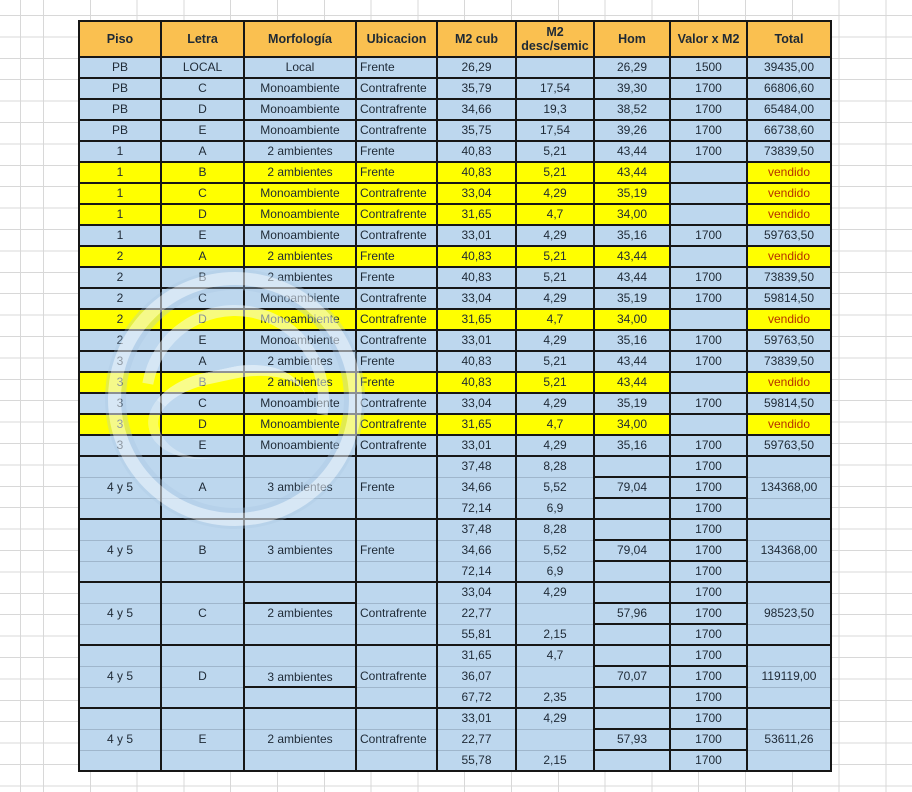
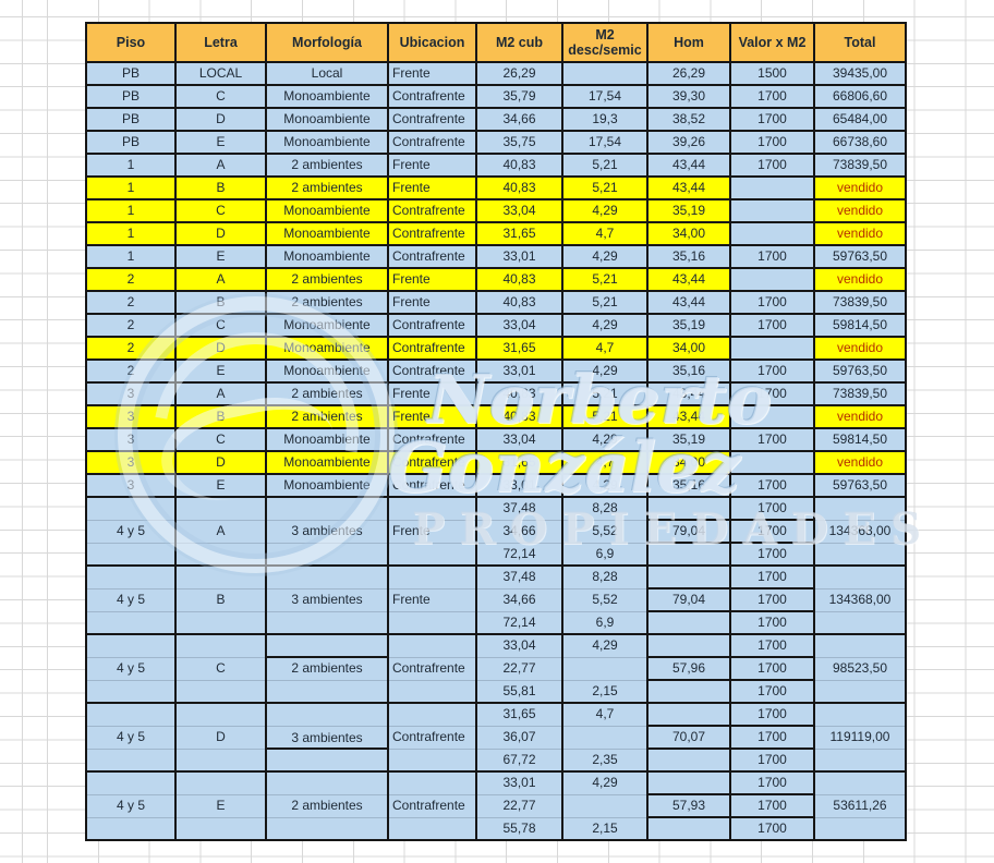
  Piso	Letra	Morfología	Ubicacion	M2 cub	M2 desc/semic	Hom	Valor x M2	Total
  PB	LOCAL	Local	Frente	26,29		26,29	1500	39435,00
  PB	C	Monoambiente	Contrafrente	35,79	17,54	39,30	1700	66806,60
  PB	D	Monoambiente	Contrafrente	34,66	19,3	38,52	1700	65484,00
  PB	E	Monoambiente	Contrafrente	35,75	17,54	39,26	1700	66738,60
  1	A	2 ambientes	Frente	40,83	5,21	43,44	1700	73839,50
  1	B	2 ambientes	Frente	40,83	5,21	43,44		vendido
  1	C	Monoambiente	Contrafrente	33,04	4,29	35,19		vendido
  1	D	Monoambiente	Contrafrente	31,65	4,7	34,00		vendido
  1	E	Monoambiente	Contrafrente	33,01	4,29	35,16	1700	59763,50
  2	A	2 ambientes	Frente	40,83	5,21	43,44		vendido
  2	B	2 ambientes	Frente	40,83	5,21	43,44	1700	73839,50
  2	C	Monoambiente	Contrafrente	33,04	4,29	35,19	1700	59814,50
  2	D	Monoambiente	Contrafrente	31,65	4,7	34,00		vendido
  2	E	Monoambiente	Contrafrente	33,01	4,29	35,16	1700	59763,50
  3	A	2 ambientes	Frente	40,83	5,21	43,44	1700	73839,50
  3	B	2 ambientes	Frente	40,83	5,21	43,44		vendido
  3	C	Monoambiente	Contrafrente	33,04	4,29	35,19	1700	59814,50
  3	D	Monoambiente	Contrafrente	31,65	4,7	34,00		vendido
  3	E	Monoambiente	Contrafrente	33,01	4,29	35,16	1700	59763,50
  4 y 5	A	3 ambientes	Frente	37,48	8,28		1700	134368,00
  34,66	5,52	79,04	1700
  72,14	6,9		1700
  4 y 5	B	3 ambientes	Frente	37,48	8,28		1700	134368,00
  34,66	5,52	79,04	1700
  72,14	6,9		1700
  4 y 5	C		Contrafrente	33,04	4,29		1700	98523,50
  2 ambientes	22,77		57,96	1700
  55,81	2,15		1700
  4 y 5	D	3 ambientes	Contrafrente	31,65	4,7		1700	119119,00
  36,07		70,07	1700
  	67,72	2,35		1700
  4 y 5	E	2 ambientes	Contrafrente	33,01	4,29		1700	53611,26
  22,77		57,93	1700
  55,78	2,15		1700
+ Norberto
+ González
+ PROPIEDADES
